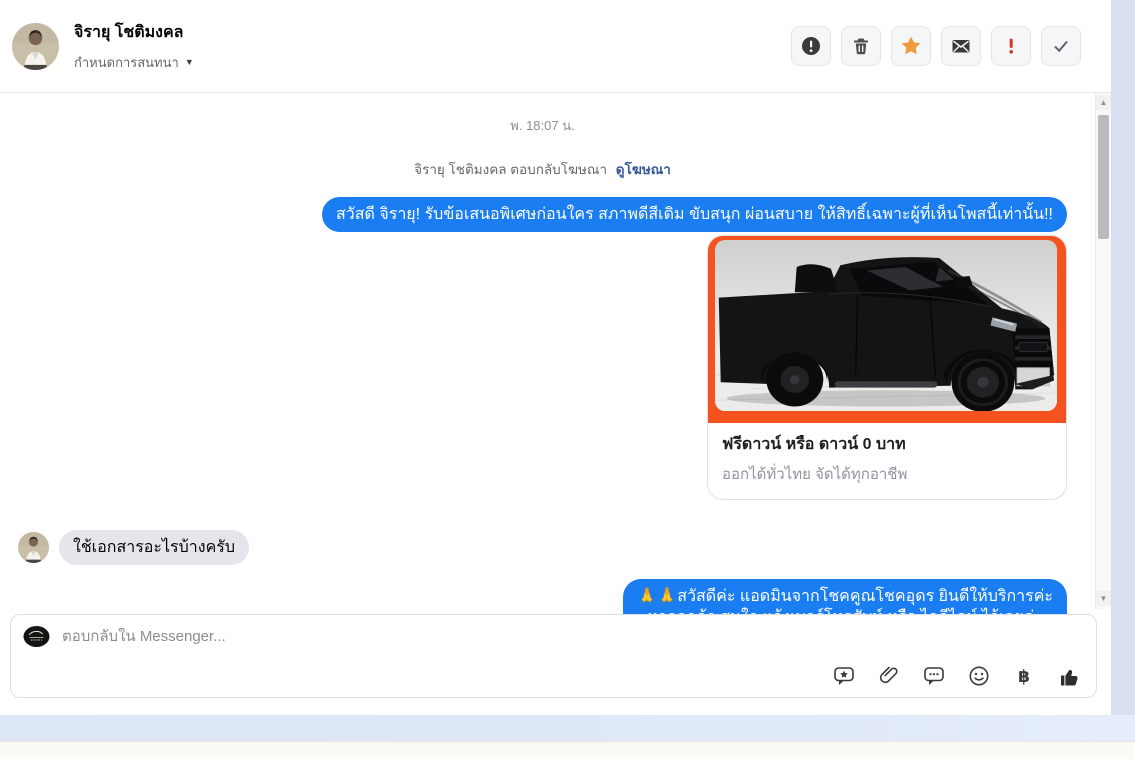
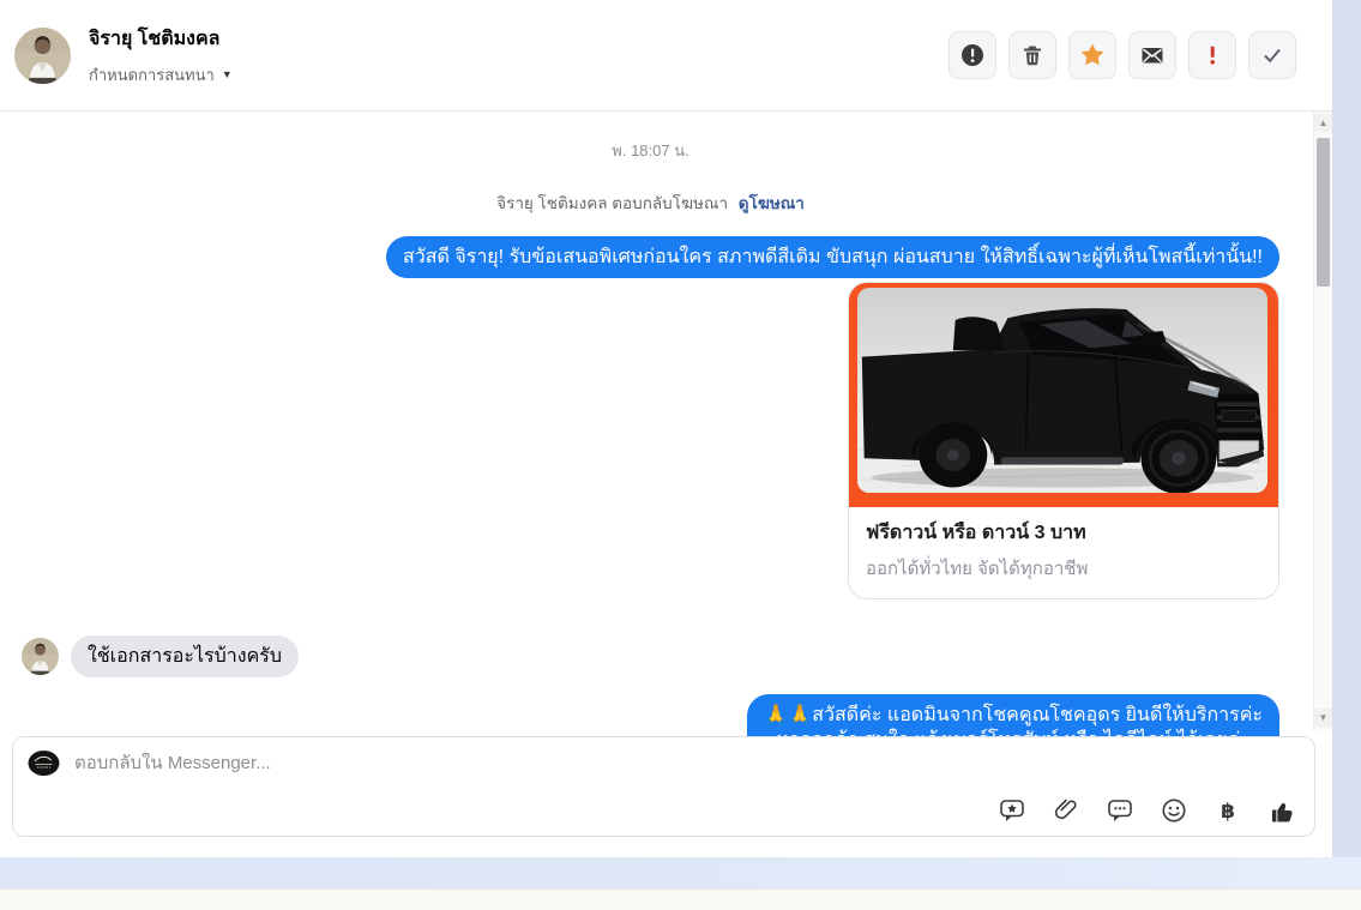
  จิรายุ โชติมงคล
  กำหนดการสนทนา
  ▼
  พ. 18:07 น.
  จิรายุ โชติมงคล ตอบกลับโฆษณา ดูโฆษณา
  สวัสดี จิรายุ! รับข้อเสนอพิเศษก่อนใคร สภาพดีสีเดิม ขับสนุก ผ่อนสบาย ให้สิทธิ์เฉพาะผู้ที่เห็นโพสนี้เท่านั้น!!
- ฟรีดาวน์ หรือ ดาวน์ 0 บาท
+ ฟรีดาวน์ หรือ ดาวน์ 3 บาท
  ออกได้ทั่วไทย จัดได้ทุกอาชีพ
  ใช้เอกสารอะไรบ้างครับ
  🙏🙏สวัสดีค่ะ แอดมินจากโชคคูณโชคอุดร ยินดีให้บริการค่ะ
  ▲
  ▼
  ตอบกลับใน Messenger...
  ฿
